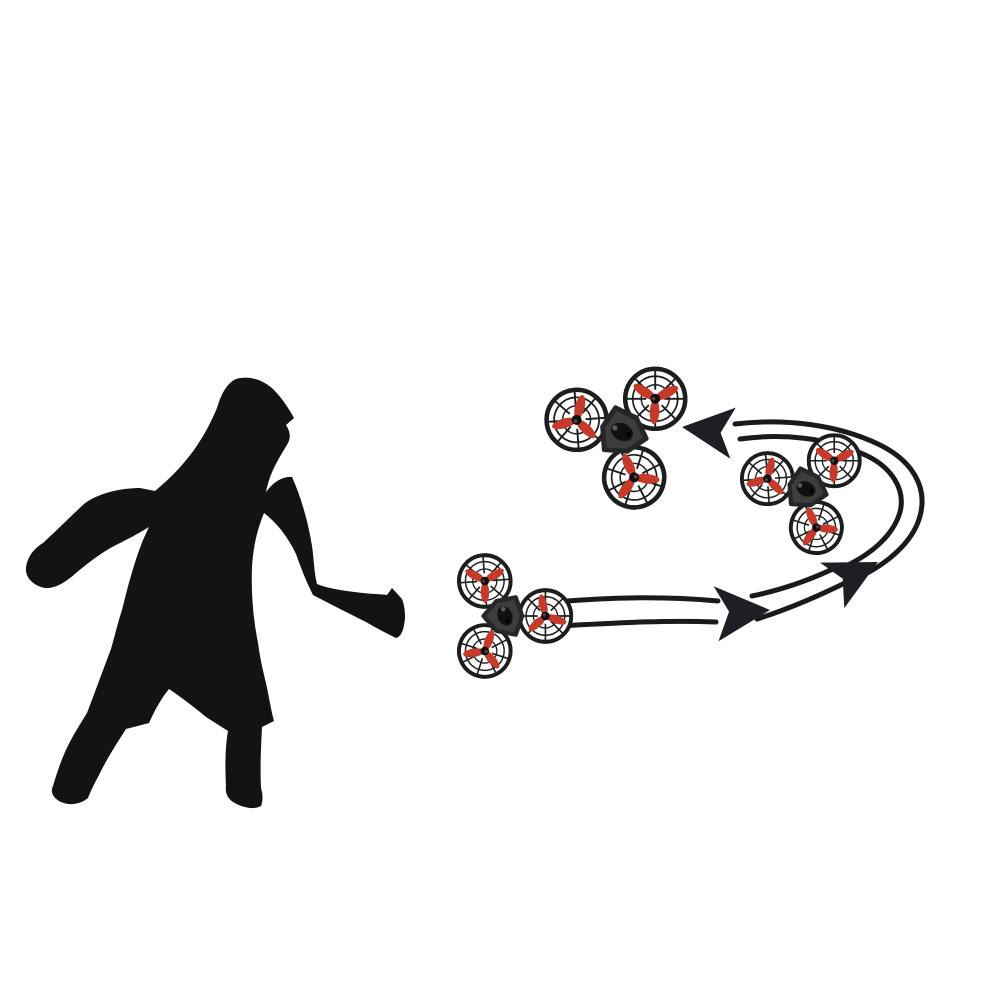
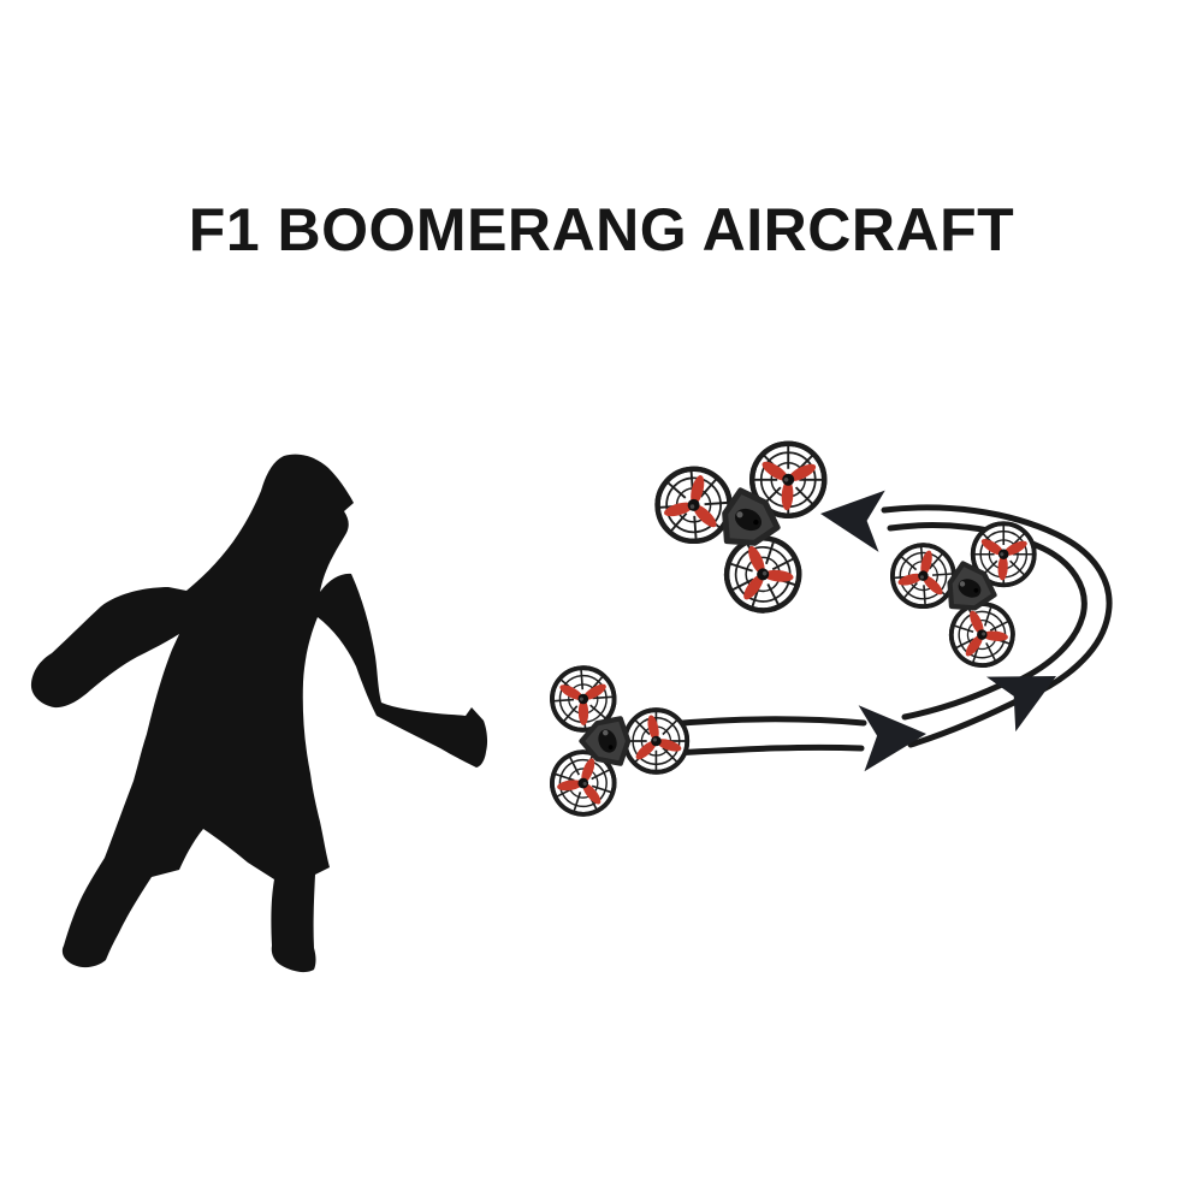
+ F1 BOOMERANG AIRCRAFT
